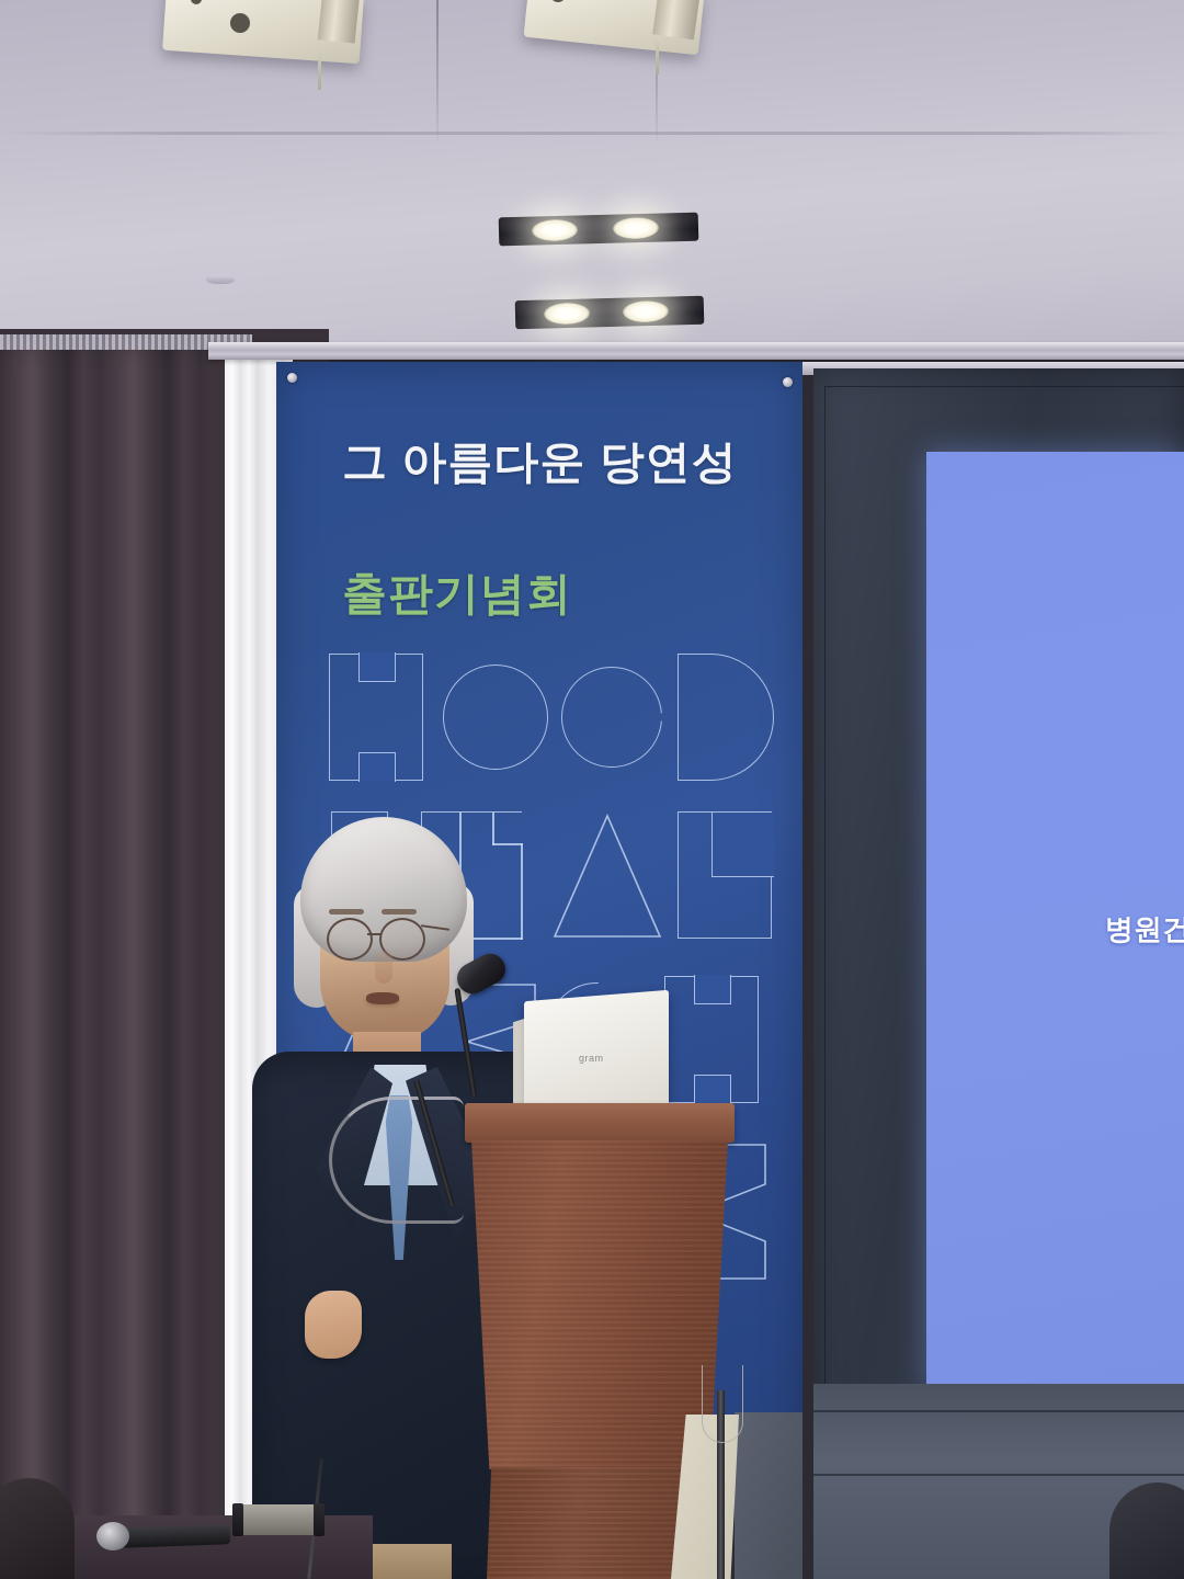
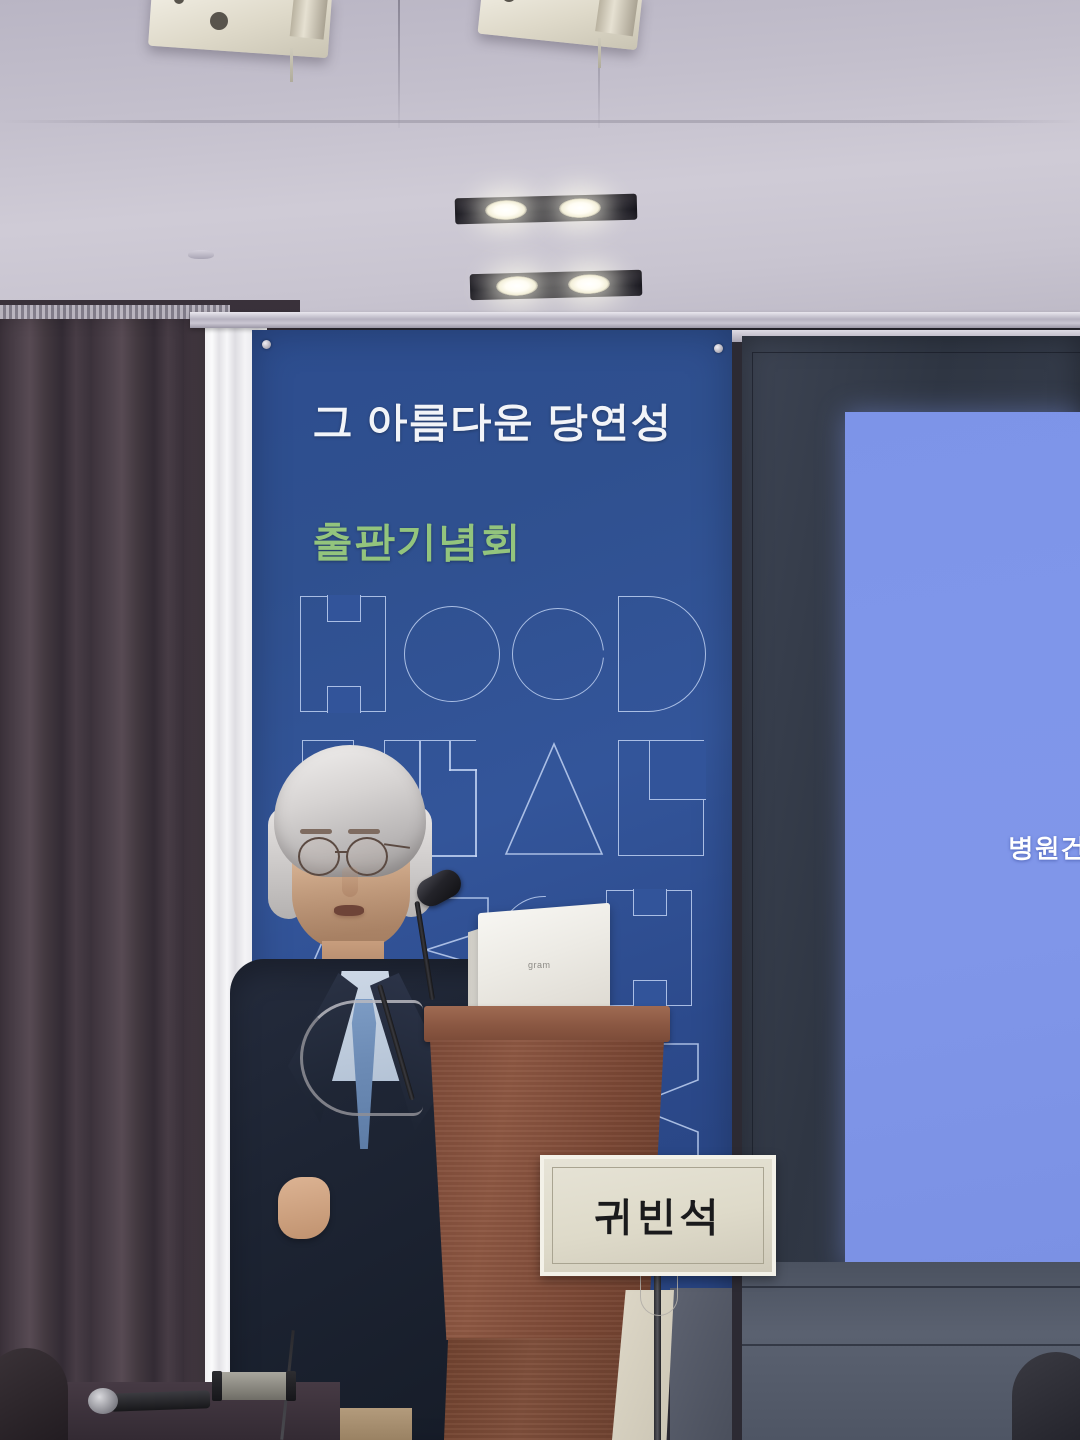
  그 아름다운 당연성
  출판기념회
  병원건
  gram
+ 귀빈석
